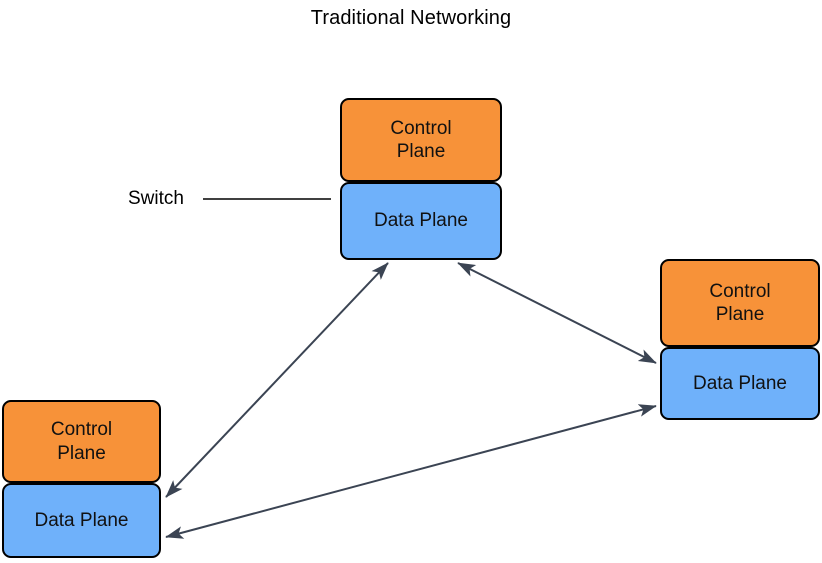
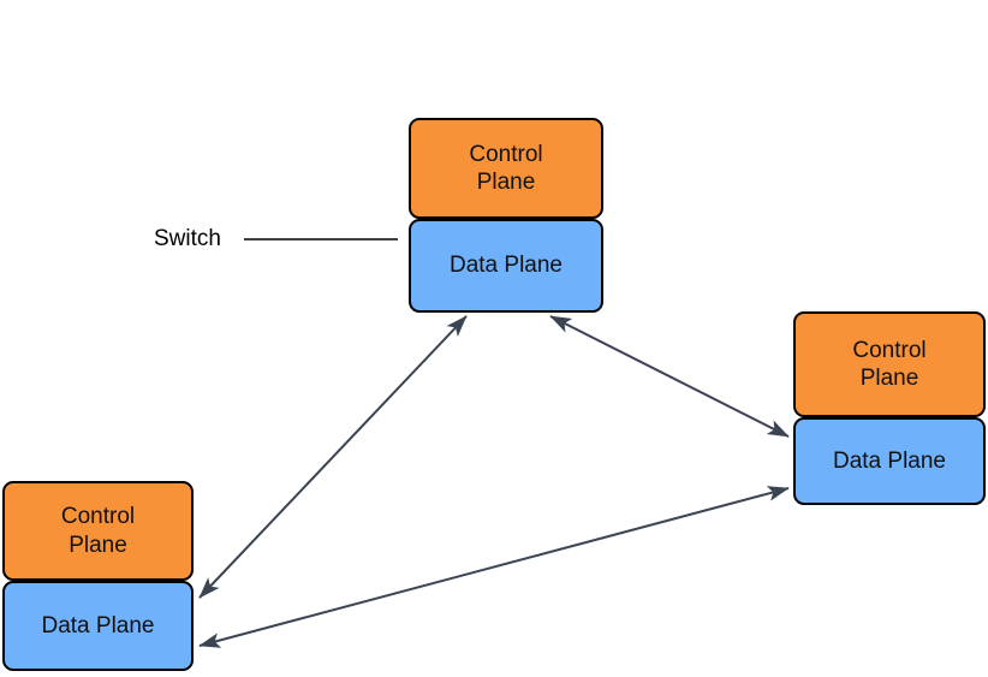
- Traditional Networking
  Switch
  Control
  Plane
  Data Plane
  Control
  Plane
  Data Plane
  Control
  Plane
  Data Plane
